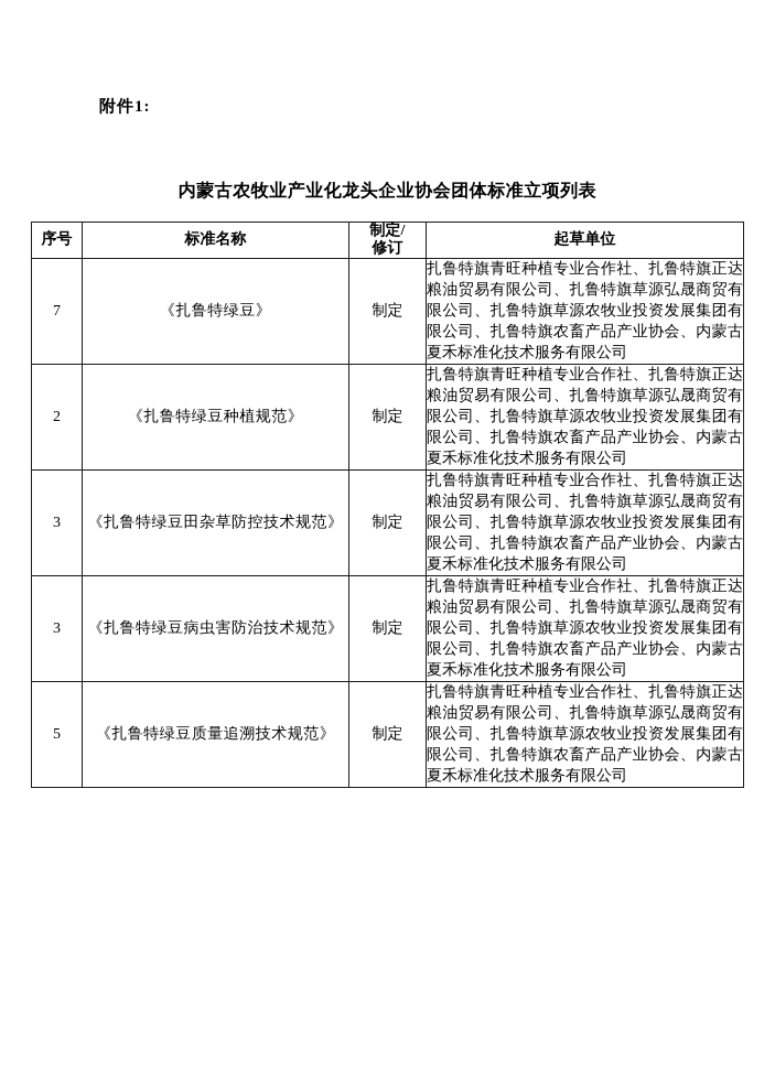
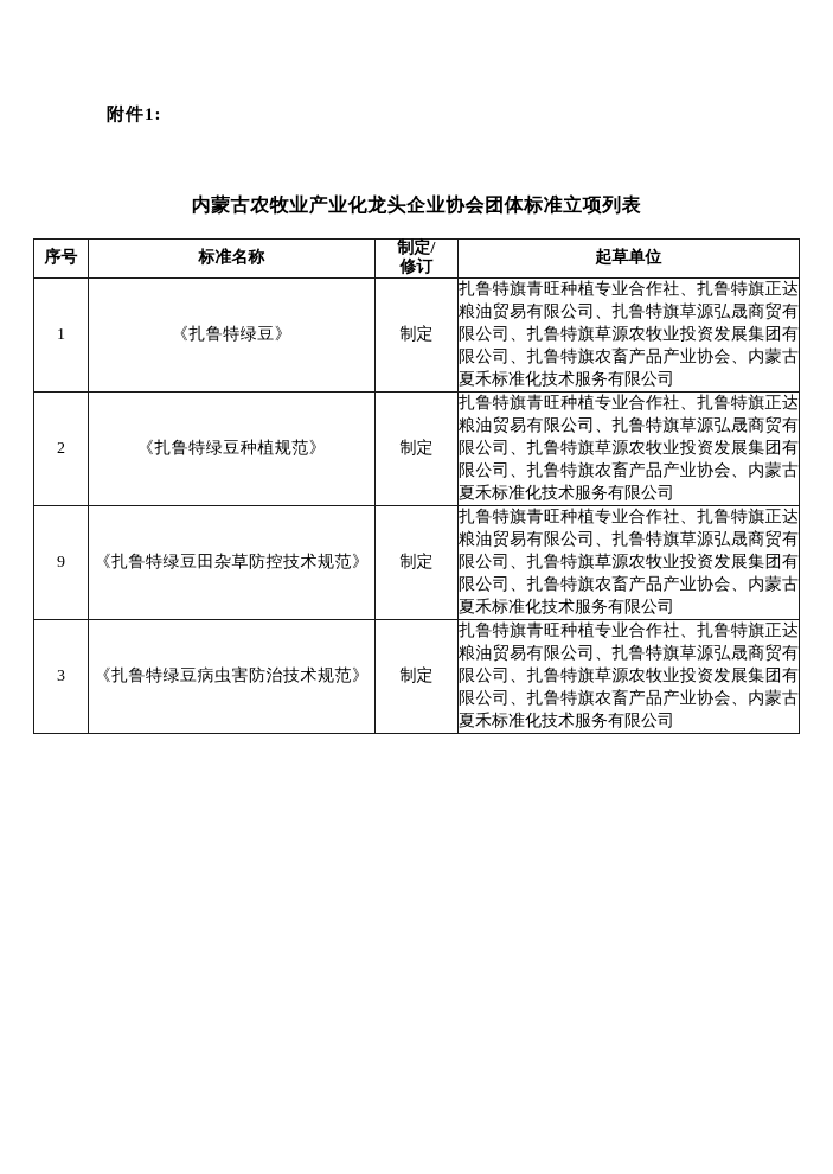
  附件1:
  内蒙古农牧业产业化龙头企业协会团体标准立项列表
  序号	标准名称	制定/ 修订	起草单位
- 7	《扎鲁特绿豆》	制定	扎鲁特旗青旺种植专业合作社、扎鲁特旗正达粮油贸易有限公司、扎鲁特旗草源弘晟商贸有限公司、扎鲁特旗草源农牧业投资发展集团有限公司、扎鲁特旗农畜产品产业协会、内蒙古夏禾标准化技术服务有限公司
+ 1	《扎鲁特绿豆》	制定	扎鲁特旗青旺种植专业合作社、扎鲁特旗正达粮油贸易有限公司、扎鲁特旗草源弘晟商贸有限公司、扎鲁特旗草源农牧业投资发展集团有限公司、扎鲁特旗农畜产品产业协会、内蒙古夏禾标准化技术服务有限公司
  2	《扎鲁特绿豆种植规范》	制定	扎鲁特旗青旺种植专业合作社、扎鲁特旗正达粮油贸易有限公司、扎鲁特旗草源弘晟商贸有限公司、扎鲁特旗草源农牧业投资发展集团有限公司、扎鲁特旗农畜产品产业协会、内蒙古夏禾标准化技术服务有限公司
- 3	《扎鲁特绿豆田杂草防控技术规范》	制定	扎鲁特旗青旺种植专业合作社、扎鲁特旗正达粮油贸易有限公司、扎鲁特旗草源弘晟商贸有限公司、扎鲁特旗草源农牧业投资发展集团有限公司、扎鲁特旗农畜产品产业协会、内蒙古夏禾标准化技术服务有限公司
+ 9	《扎鲁特绿豆田杂草防控技术规范》	制定	扎鲁特旗青旺种植专业合作社、扎鲁特旗正达粮油贸易有限公司、扎鲁特旗草源弘晟商贸有限公司、扎鲁特旗草源农牧业投资发展集团有限公司、扎鲁特旗农畜产品产业协会、内蒙古夏禾标准化技术服务有限公司
  3	《扎鲁特绿豆病虫害防治技术规范》	制定	扎鲁特旗青旺种植专业合作社、扎鲁特旗正达粮油贸易有限公司、扎鲁特旗草源弘晟商贸有限公司、扎鲁特旗草源农牧业投资发展集团有限公司、扎鲁特旗农畜产品产业协会、内蒙古夏禾标准化技术服务有限公司
- 5	《扎鲁特绿豆质量追溯技术规范》	制定	扎鲁特旗青旺种植专业合作社、扎鲁特旗正达粮油贸易有限公司、扎鲁特旗草源弘晟商贸有限公司、扎鲁特旗草源农牧业投资发展集团有限公司、扎鲁特旗农畜产品产业协会、内蒙古夏禾标准化技术服务有限公司
